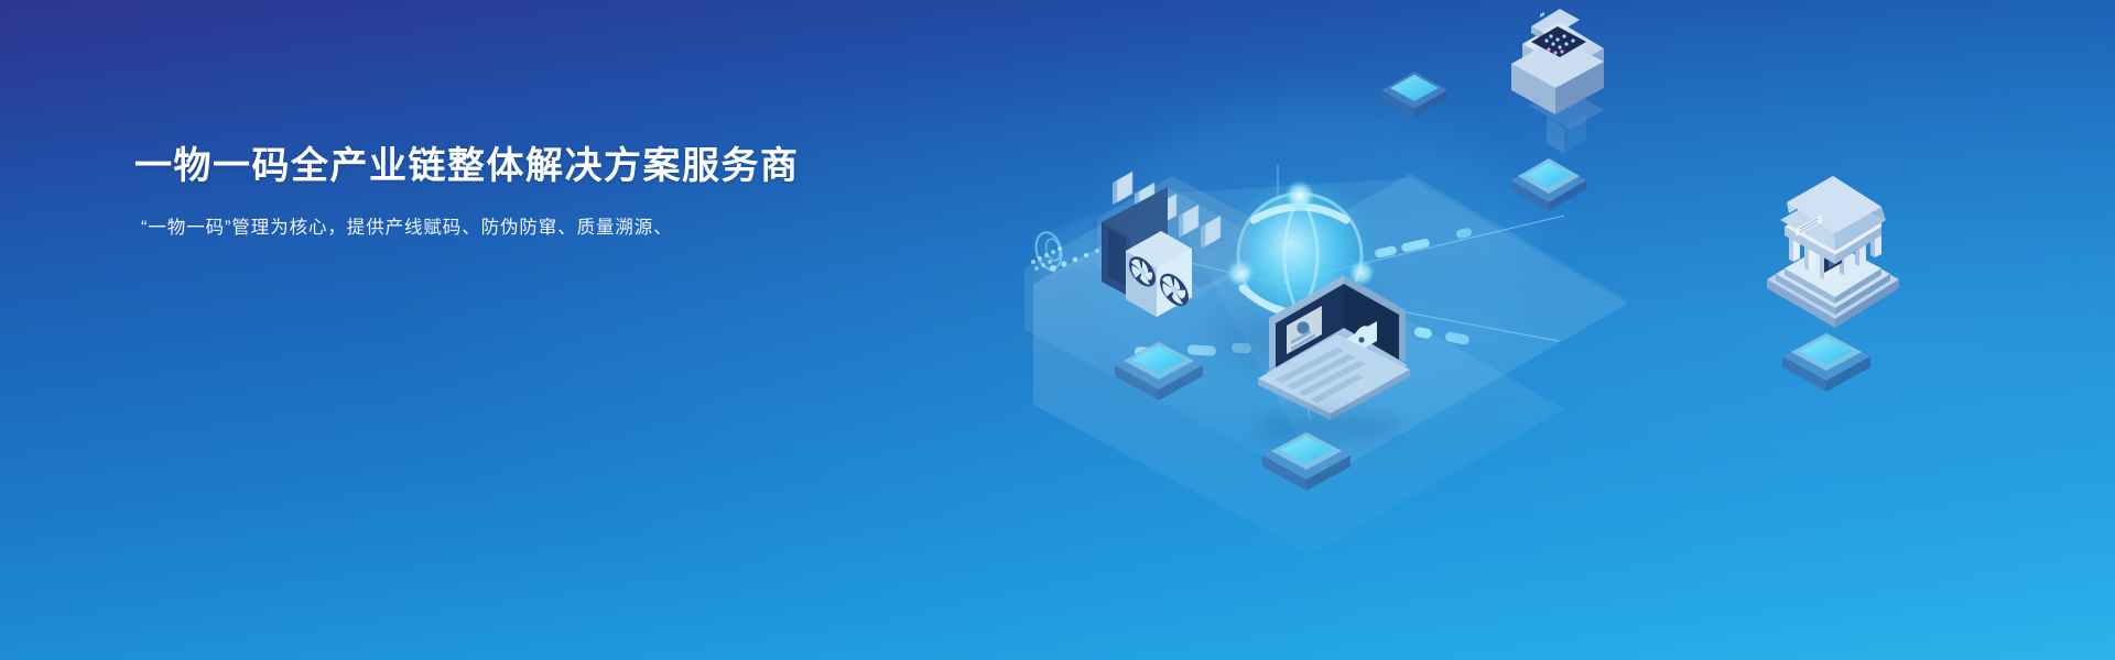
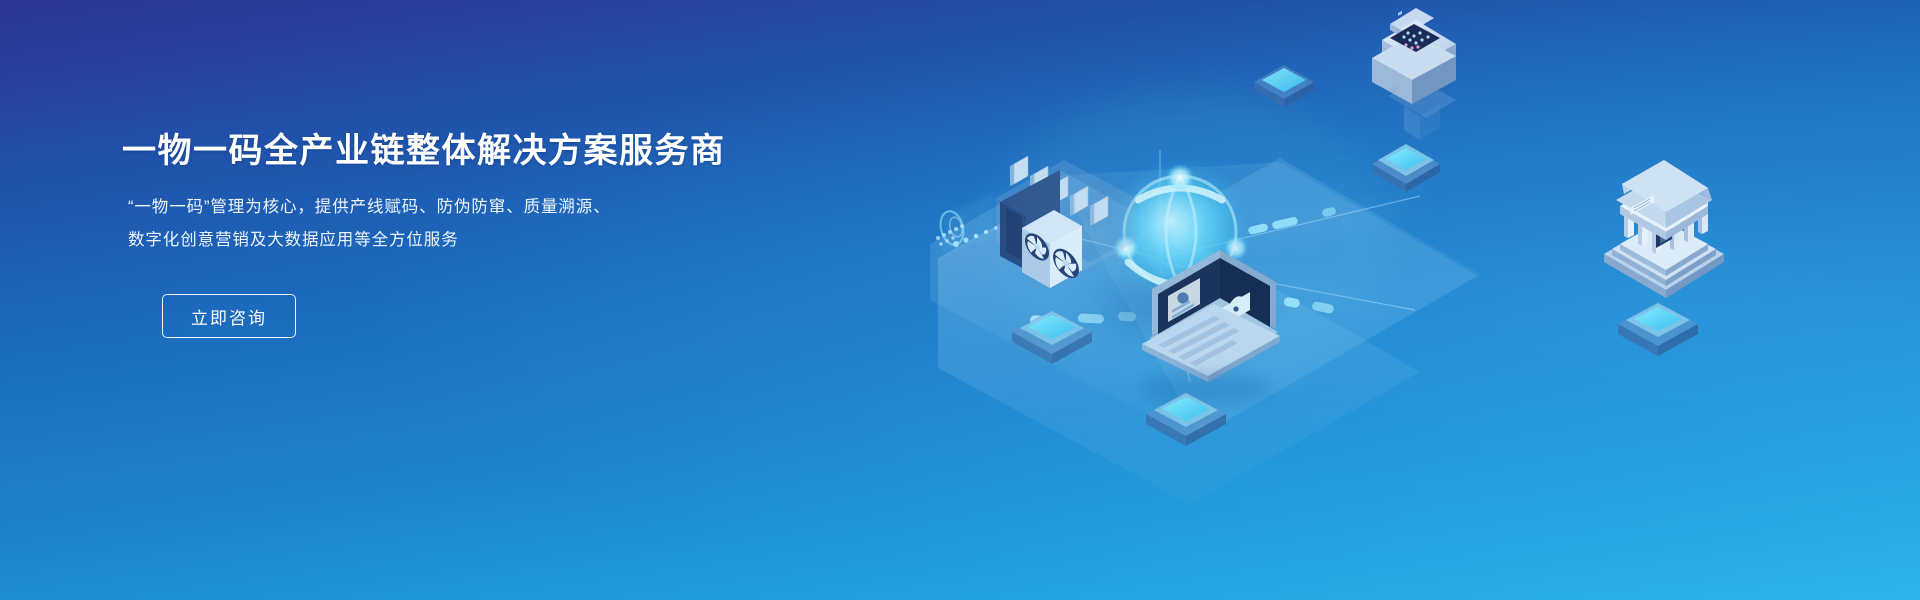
  一物一码全产业链整体解决方案服务商
  “一物一码”管理为核心，提供产线赋码、防伪防窜、质量溯源、
+ 数字化创意营销及大数据应用等全方位服务
+ 立即咨询
